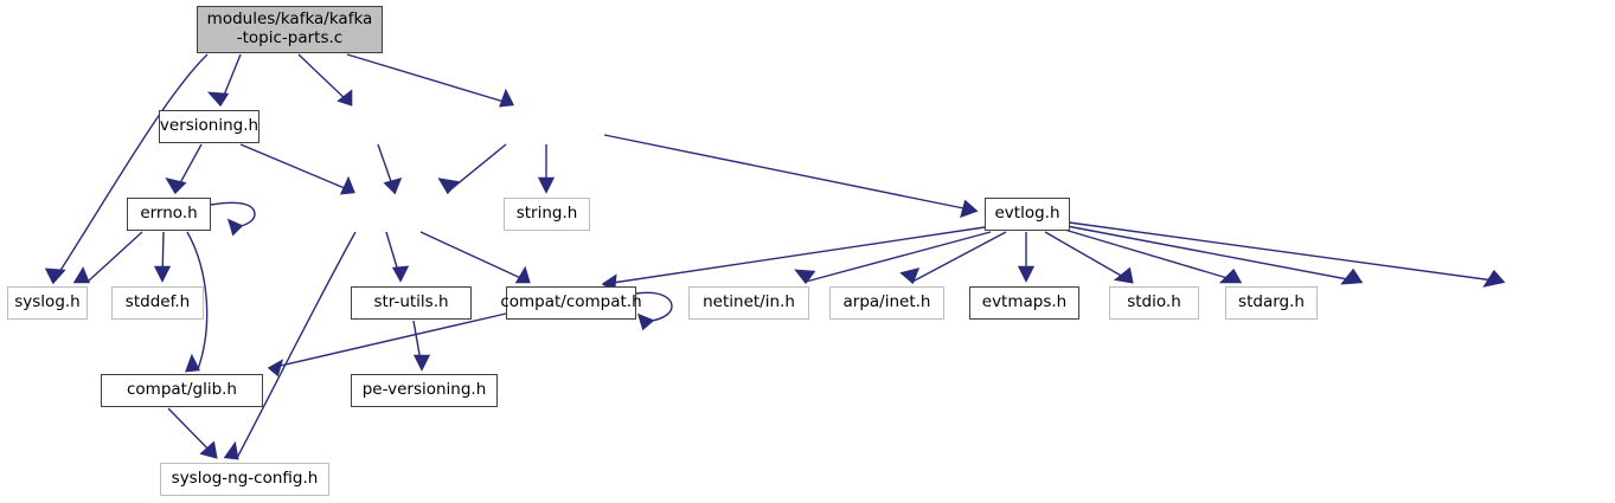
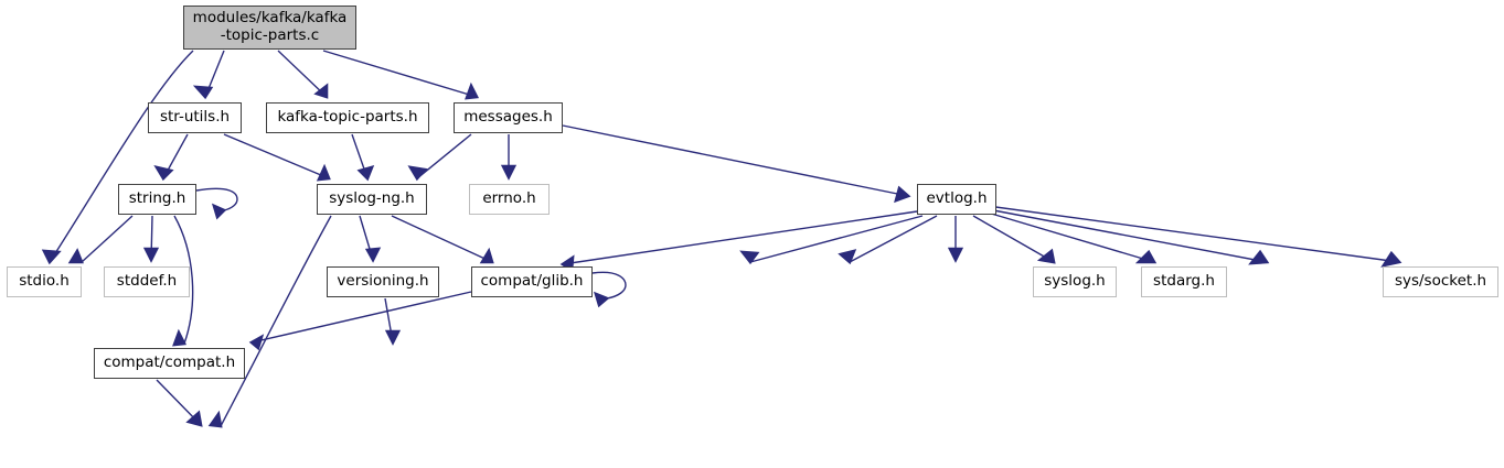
  modules/kafka/kafka
  -topic-parts.c
- versioning.h
+ str-utils.h
+ kafka-topic-parts.h
+ messages.h
- errno.h
+ string.h
+ syslog-ng.h
- string.h
+ errno.h
  evtlog.h
- syslog.h
+ stdio.h
  stddef.h
- str-utils.h
+ versioning.h
- compat/compat.h
+ compat/glib.h
- netinet/in.h
- arpa/inet.h
- evtmaps.h
- stdio.h
+ syslog.h
  stdarg.h
+ sys/socket.h
- compat/glib.h
+ compat/compat.h
- pe-versioning.h
- syslog-ng-config.h
